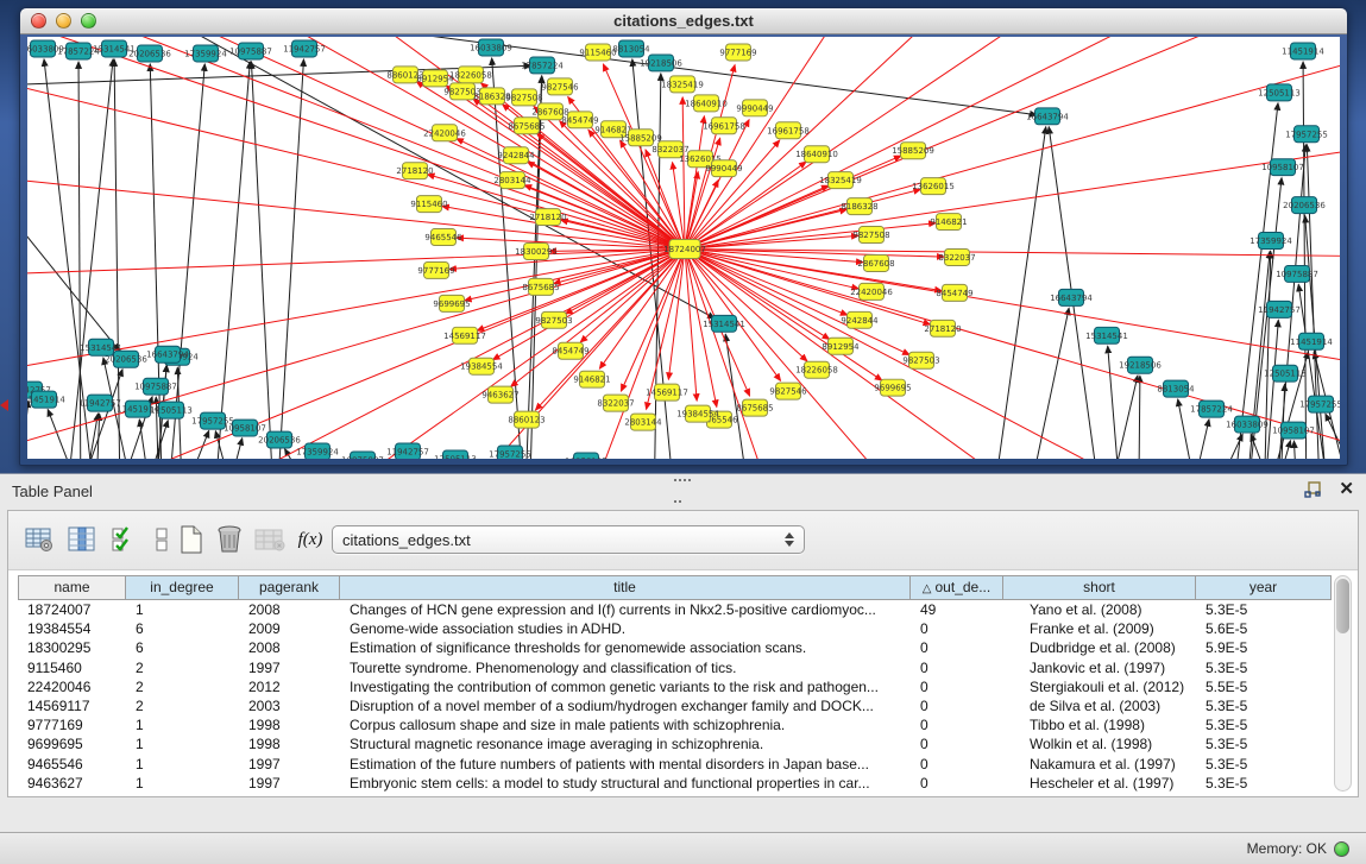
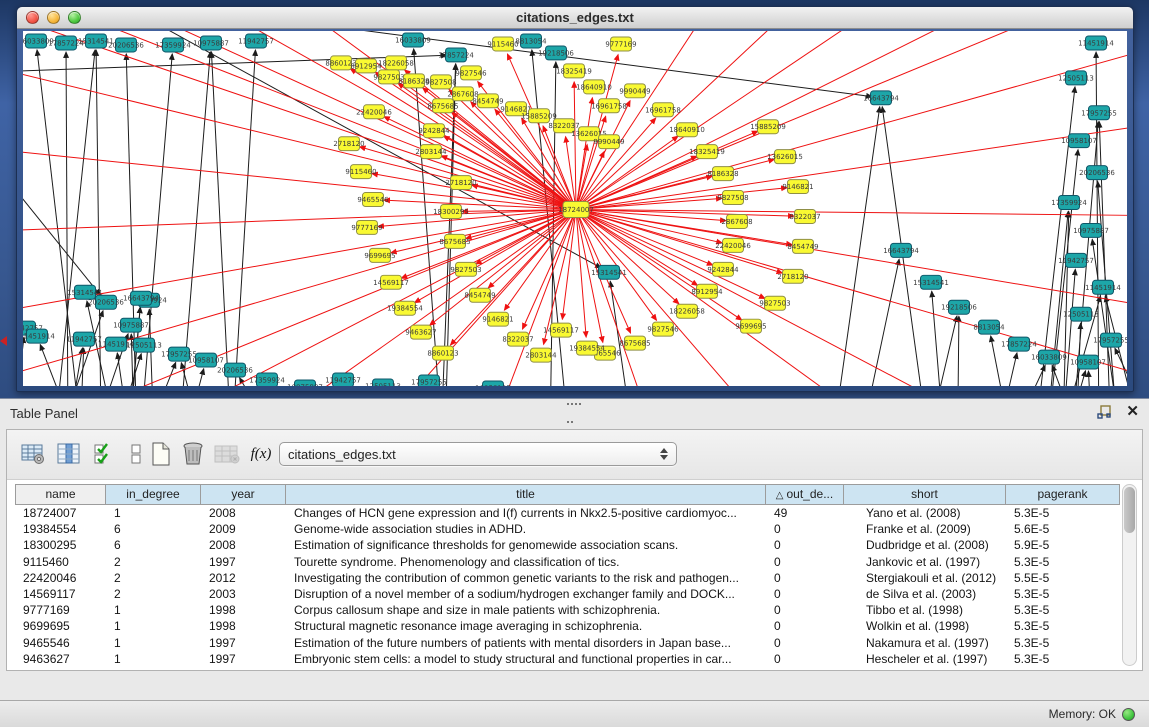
  citations_edges.txt
  8860123
  8912954
  18226058
  9827503
  9827546
  2867608
  8675685
  8454749
  914682
  15885209
  13626015
  9990449
  22420046
  2718120
  2803144
  18325419
  18640910
  16961758
  9115460
  9465546
  9777169
  14569117
  19384554
  8860123
  2718120
  18300295
  8675685
  9827503
  9146821
  8322037
  2803144
  9990449
  16961758
  18325419
  8186328
  9827508
  2867608
  22420046
  9242844
  8912954
  18226058
  9827546
  8675685
  65546
  13626015
  9146821
  8322037
  8454749
  2718120
  9827503
  9699695
  9115460
  9777169
  19384554
  6033809
  17857224
  15314541
  20206536
  17359924
  10975887
  11942757
  16033809
  17857224
  8813054
  19218506
  16643794
  11451914
  12505113
  17957255
  10958107
  20206536
  17359924
  10975887
  11451914
  12505113
  17957255
  10958107
  16643794
  15314541
  19218506
  8813054
  17857224
  16033809
  1451914
  11942757
  20206536
  10975887
  11451914
  12505113
  17957255
  10958107
  15314541
  16643794
  20206536
  17359924
  11942757
  17957255
  15314541
  18724007
  Table Panel
  ✕
  f(x)
  citations_edges.txt
  name
  in_degree
- pagerank
+ year
  title
  △ out_de...
  short
- year
+ pagerank
  18724007
  1
  2008
  Changes of HCN gene expression and I(f) currents in Nkx2.5-positive cardiomyoc...
  49
  Yano et al. (2008)
  5.3E-5
  19384554
  6
  2009
  Genome-wide association studies in ADHD.
  0
  Franke et al. (2009)
  5.6E-5
  18300295
  6
  2008
  Estimation of significance thresholds for genomewide association scans.
  0
  Dudbridge et al. (2008)
  5.9E-5
  9115460
  2
  1997
  Tourette syndrome. Phenomenology and classification of tics.
  0
  Jankovic et al. (1997)
  5.3E-5
  22420046
  2
  2012
  Investigating the contribution of common genetic variants to the risk and pathogen...
  0
  Stergiakouli et al. (2012)
  5.5E-5
  14569117
  2
  2003
  Disruption of a novel member of a sodium/hydrogen exchanger family and DOCK...
  0
  de Silva et al. (2003)
  5.3E-5
  9777169
  1
  1998
  Corpus callosum shape and size in male patients with schizophrenia.
  0
  Tibbo et al. (1998)
  5.3E-5
  9699695
  1
  1998
  Structural magnetic resonance image averaging in schizophrenia.
  0
  Wolkin et al. (1998)
  5.3E-5
  9465546
  1
  1997
  Estimation of the future numbers of patients with mental disorders in Japan base...
  0
  Nakamura et al. (1997)
  5.3E-5
  9463627
  1
  1997
  Embryonic stem cells: a model to study structural and functional properties in car...
  0
  Hescheler et al. (1997)
  5.3E-5
  Memory: OK
